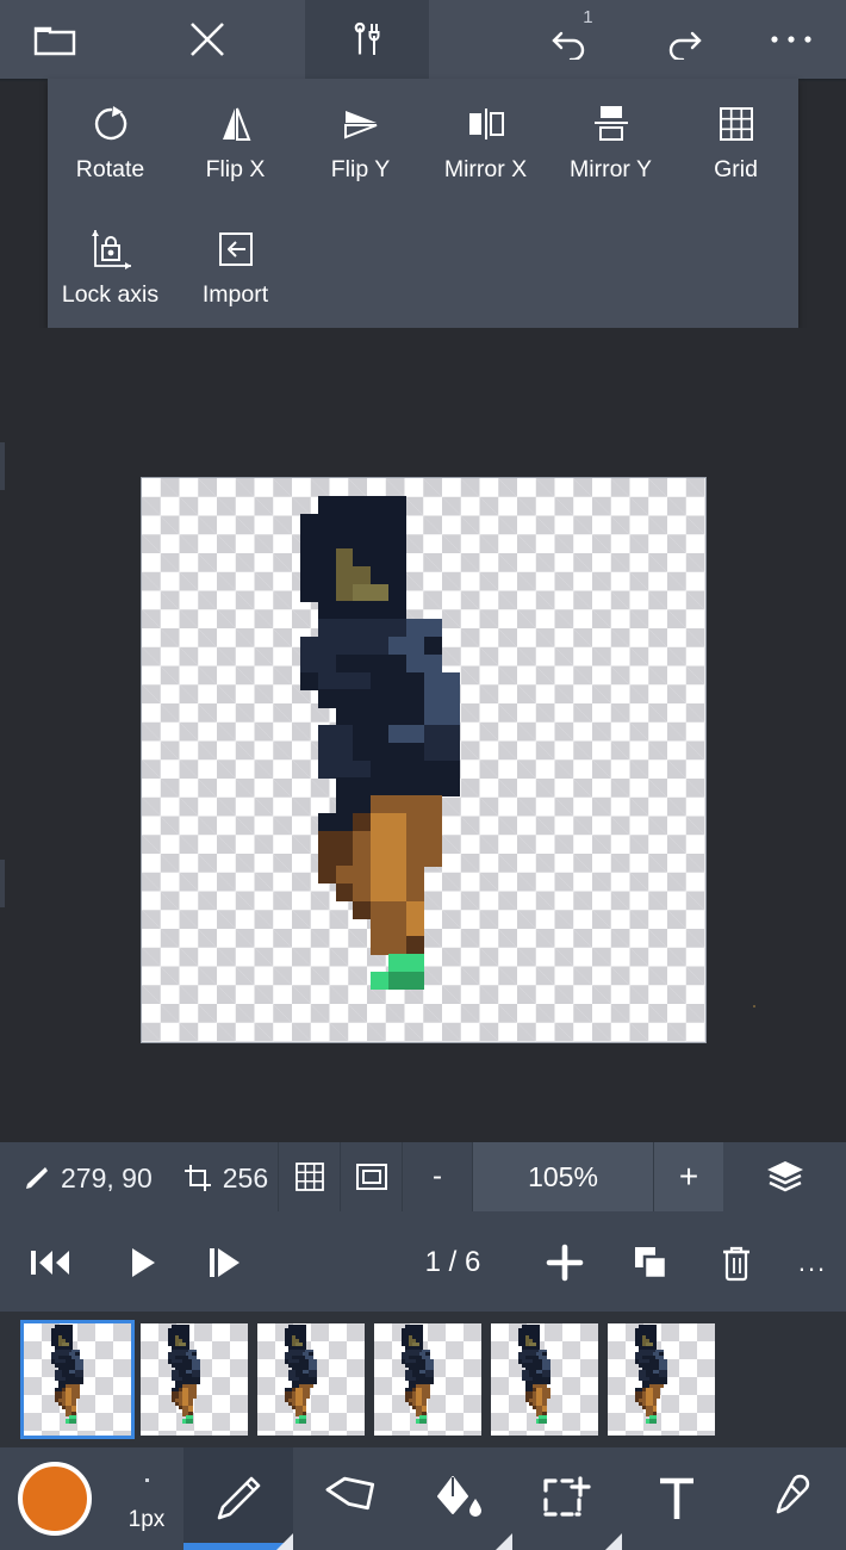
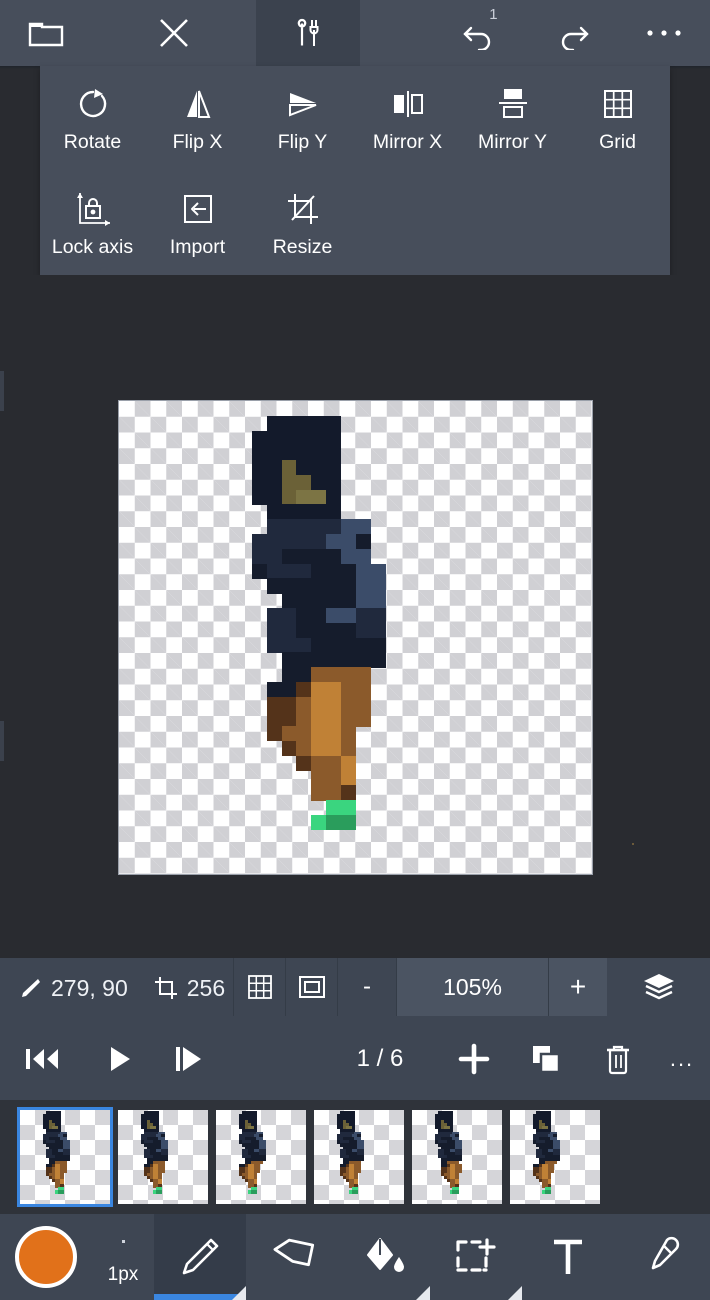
  1
  Rotate
  Flip X
  Flip Y
  Mirror X
  Mirror Y
  Grid
  Lock axis
  Import
+ Resize
  279, 90
  256
  -
  105%
  +
  1 / 6
  ...
  1px
